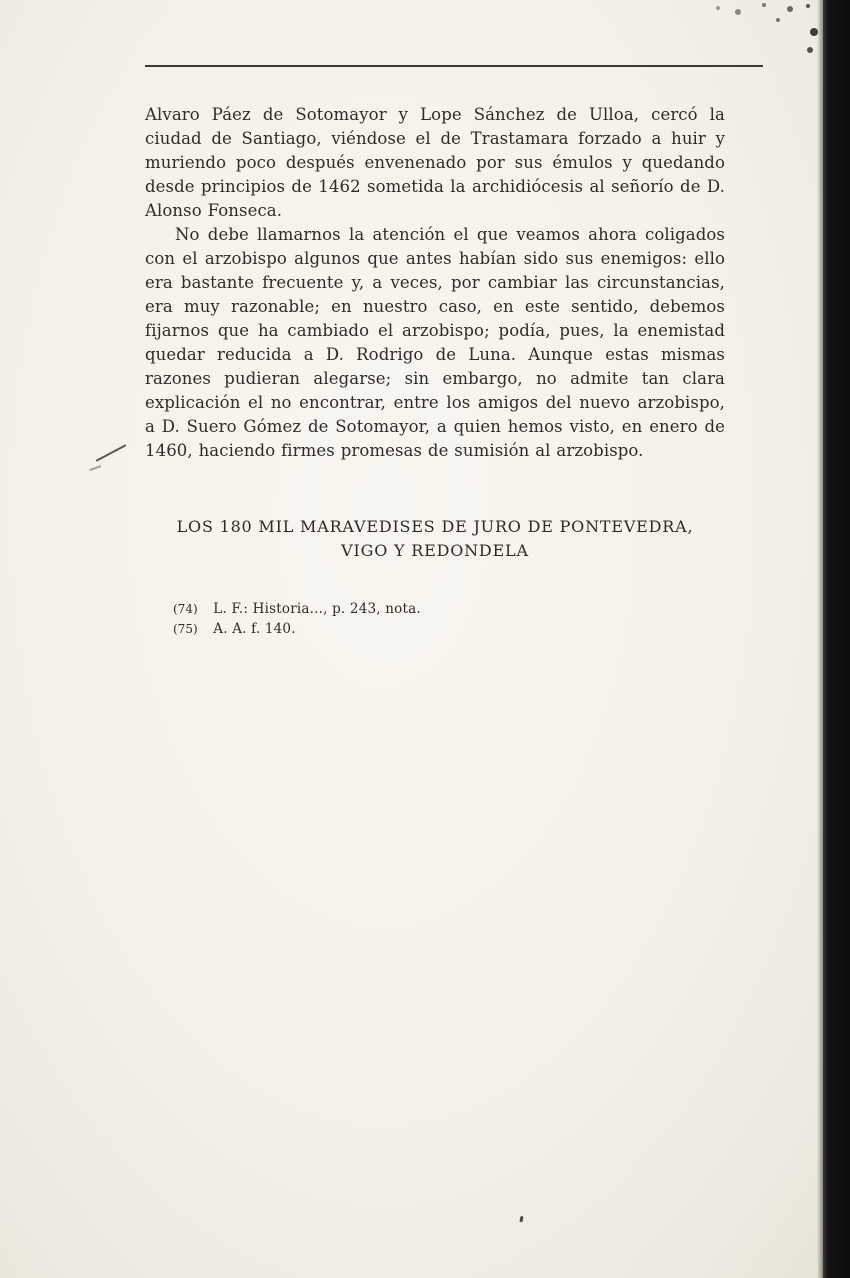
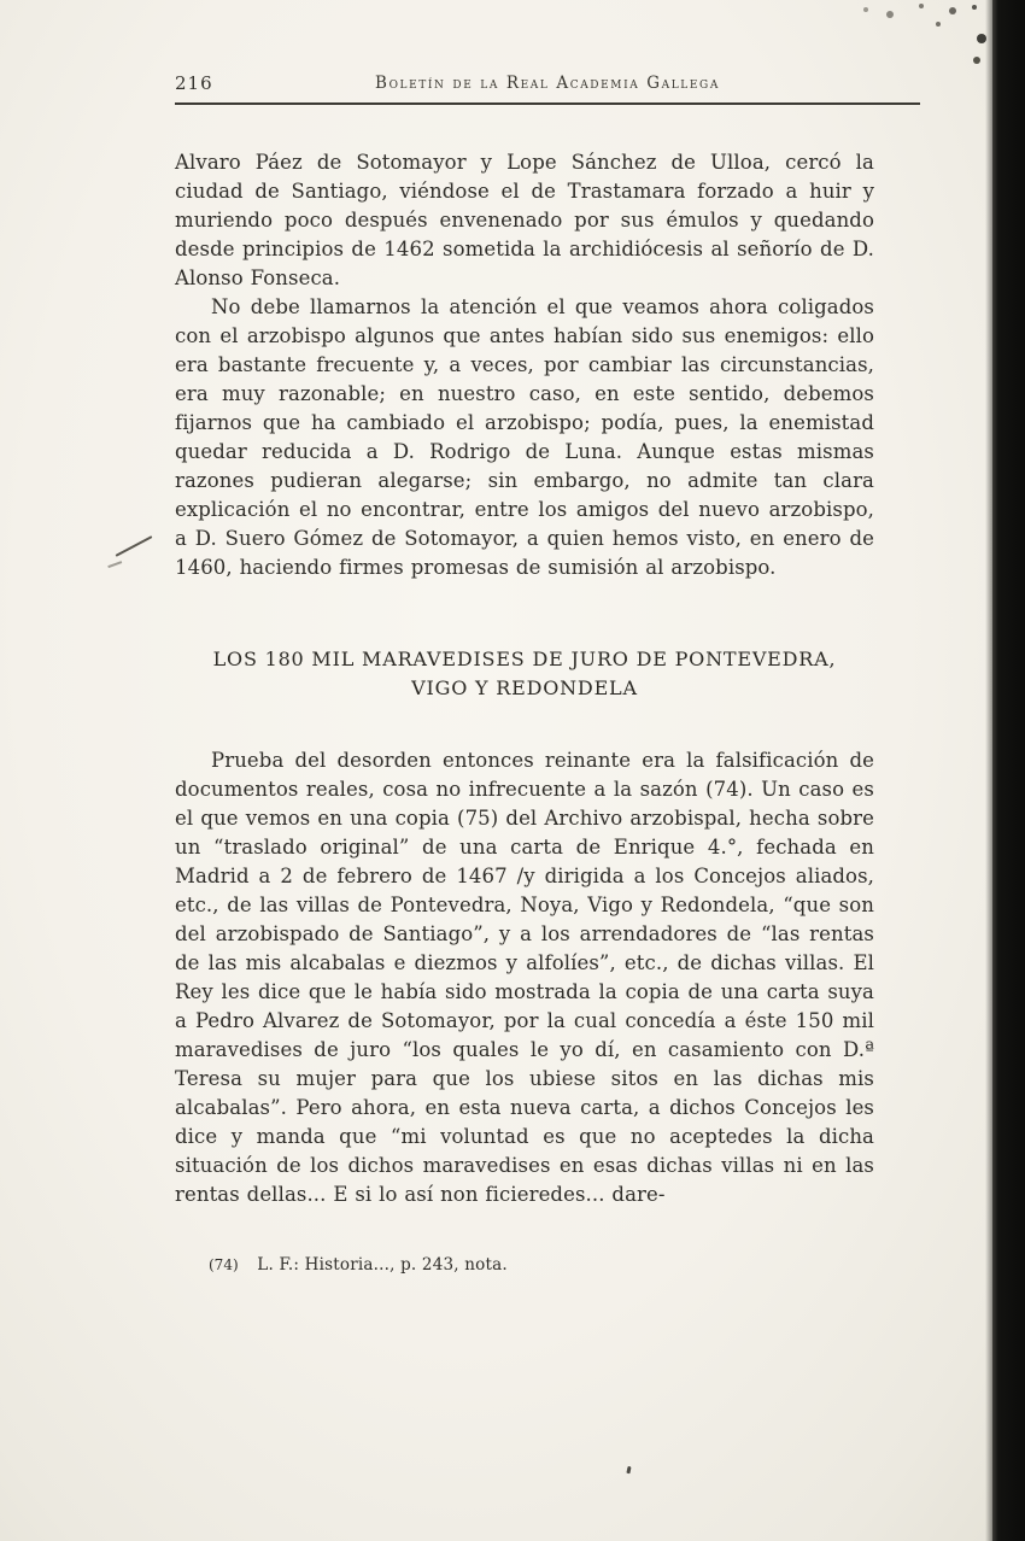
+ 216
+ Boletín de la Real Academia Gallega
  Alvaro Páez de Sotomayor y Lope Sánchez de Ulloa, cercó la ciudad de Santiago, viéndose el de Trastamara forzado a huir y muriendo poco después envenenado por sus émulos y quedando desde principios de 1462 sometida la archidiócesis al señorío de D. Alonso Fonseca.
  No debe llamarnos la atención el que veamos ahora coligados con el arzobispo algunos que antes habían sido sus enemigos: ello era bastante frecuente y, a veces, por cambiar las circunstancias, era muy razonable; en nuestro caso, en este sentido, debemos fijarnos que ha cambiado el arzobispo; podía, pues, la enemistad quedar reducida a D. Rodrigo de Luna. Aunque estas mismas razones pudieran alegarse; sin embargo, no admite tan clara explicación el no encontrar, entre los amigos del nuevo arzobispo, a D. Suero Gómez de Sotomayor, a quien hemos visto, en enero de 1460, haciendo firmes promesas de sumisión al arzobispo.
  LOS 180 MIL MARAVEDISES DE JURO DE PONTEVEDRA,
  VIGO Y REDONDELA
+ Prueba del desorden entonces reinante era la falsificación de documentos reales, cosa no infrecuente a la sazón (74). Un caso es el que vemos en una copia (75) del Archivo arzobispal, hecha sobre un “traslado original” de una carta de Enrique 4.°, fechada en Madrid a 2 de febrero de 1467 /y dirigida a los Concejos aliados, etc., de las villas de Pontevedra, Noya, Vigo y Redondela, “que son del arzobispado de Santiago”, y a los arrendadores de “las rentas de las mis alcabalas e diezmos y alfolíes”, etc., de dichas villas. El Rey les dice que le había sido mostrada la copia de una carta suya a Pedro Alvarez de Sotomayor, por la cual concedía a éste 150 mil maravedises de juro “los quales le yo dí, en casamiento con D.ª Teresa su mujer para que los ubiese sitos en las dichas mis alcabalas”. Pero ahora, en esta nueva carta, a dichos Concejos les dice y manda que “mi voluntad es que no aceptedes la dicha situación de los dichos maravedises en esas dichas villas ni en las rentas dellas... E si lo así non ficieredes... dare-
  (74) L. F.: Historia..., p. 243, nota.
- (75) A. A. f. 140.
